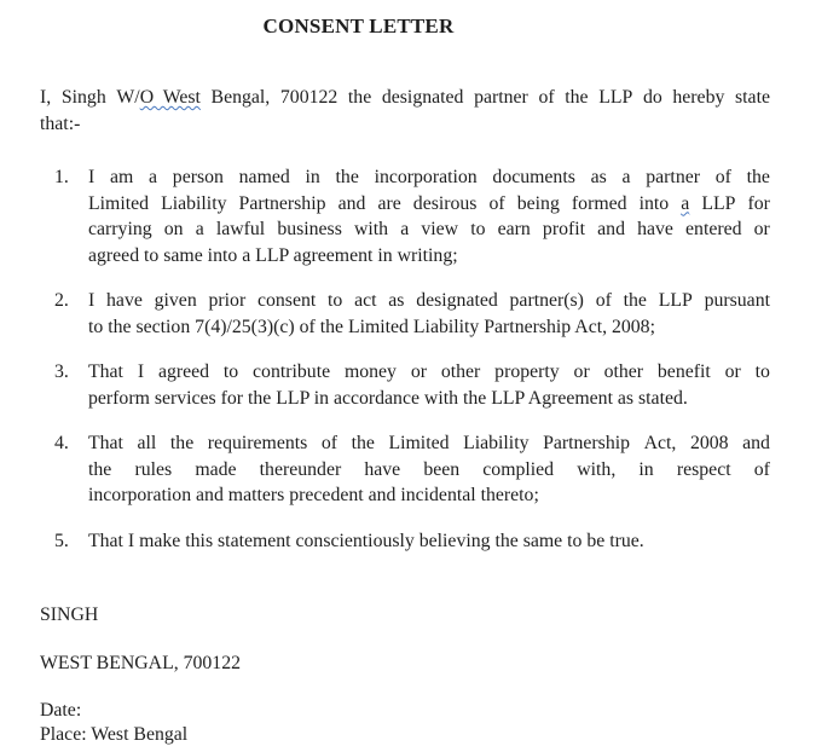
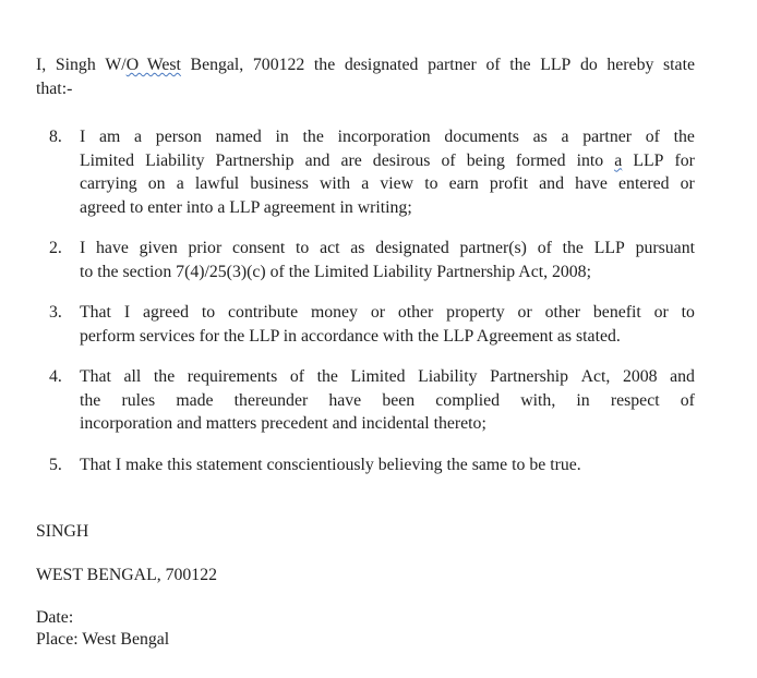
- CONSENT LETTER
  I,
  Singh
  W/O West
  Bengal,
  700122
  the
  designated
  partner
  of
  the
  LLP
  do
  hereby
  state
  that:-
- 1.
+ 8.
  I
  am
  a
  person
  named
  in
  the
  incorporation
  documents
  as
  a
  partner
  of
  the
  Limited
  Liability
  Partnership
  and
  are
  desirous
  of
  being
  formed
  into
  a
  LLP
  for
  carrying
  on
  a
  lawful
  business
  with
  a
  view
  to
  earn
  profit
  and
  have
  entered
  or
- agreed to same into a LLP agreement in writing;
+ agreed to enter into a LLP agreement in writing;
  2.
  I
  have
  given
  prior
  consent
  to
  act
  as
  designated
  partner(s)
  of
  the
  LLP
  pursuant
  to the section 7(4)/25(3)(c) of the Limited Liability Partnership Act, 2008;
  3.
  That
  I
  agreed
  to
  contribute
  money
  or
  other
  property
  or
  other
  benefit
  or
  to
  perform services for the LLP in accordance with the LLP Agreement as stated.
  4.
  That
  all
  the
  requirements
  of
  the
  Limited
  Liability
  Partnership
  Act,
  2008
  and
  the
  rules
  made
  thereunder
  have
  been
  complied
  with,
  in
  respect
  of
  incorporation and matters precedent and incidental thereto;
  5.
  That I make this statement conscientiously believing the same to be true.
  SINGH
  WEST BENGAL, 700122
  Date:
  Place: West Bengal
